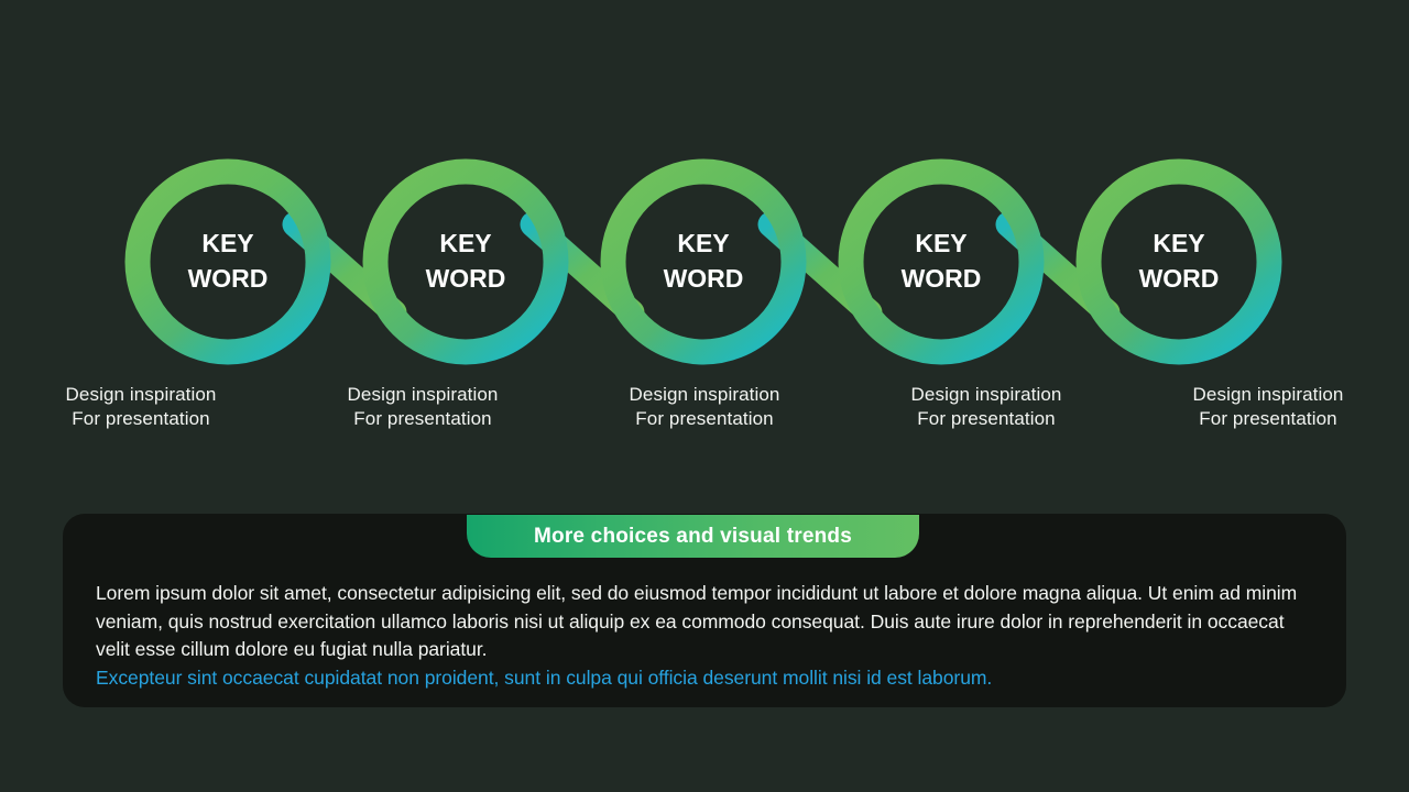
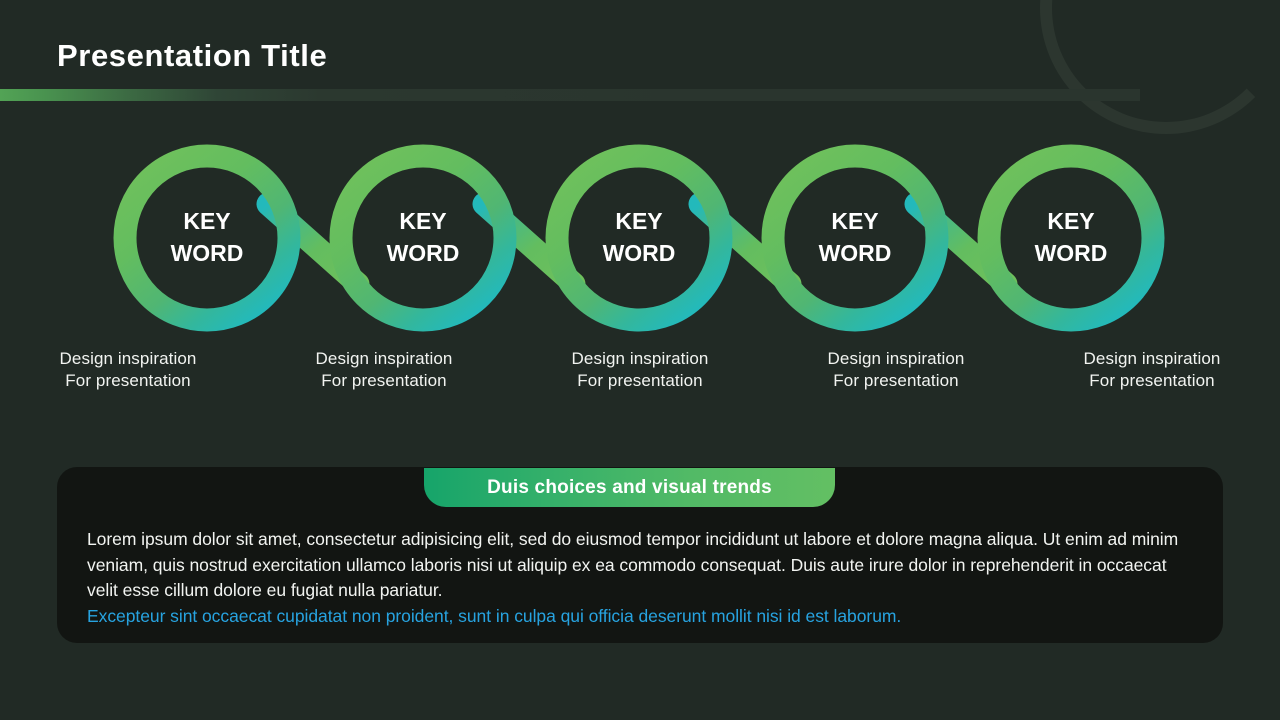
+ Presentation Title
  KEY
  WORD
  KEY
  WORD
  KEY
  WORD
  KEY
  WORD
  KEY
  WORD
  Design inspiration
  For presentation
  Design inspiration
  For presentation
  Design inspiration
  For presentation
  Design inspiration
  For presentation
  Design inspiration
  For presentation
- More choices and visual trends
+ Duis choices and visual trends
  Lorem ipsum dolor sit amet, consectetur adipisicing elit, sed do eiusmod tempor incididunt ut labore et dolore magna aliqua. Ut enim ad minim veniam, quis nostrud exercitation ullamco laboris nisi ut aliquip ex ea commodo consequat. Duis aute irure dolor in reprehenderit in occaecat velit esse cillum dolore eu fugiat nulla pariatur.
  Excepteur sint occaecat cupidatat non proident, sunt in culpa qui officia deserunt mollit nisi id est laborum.
